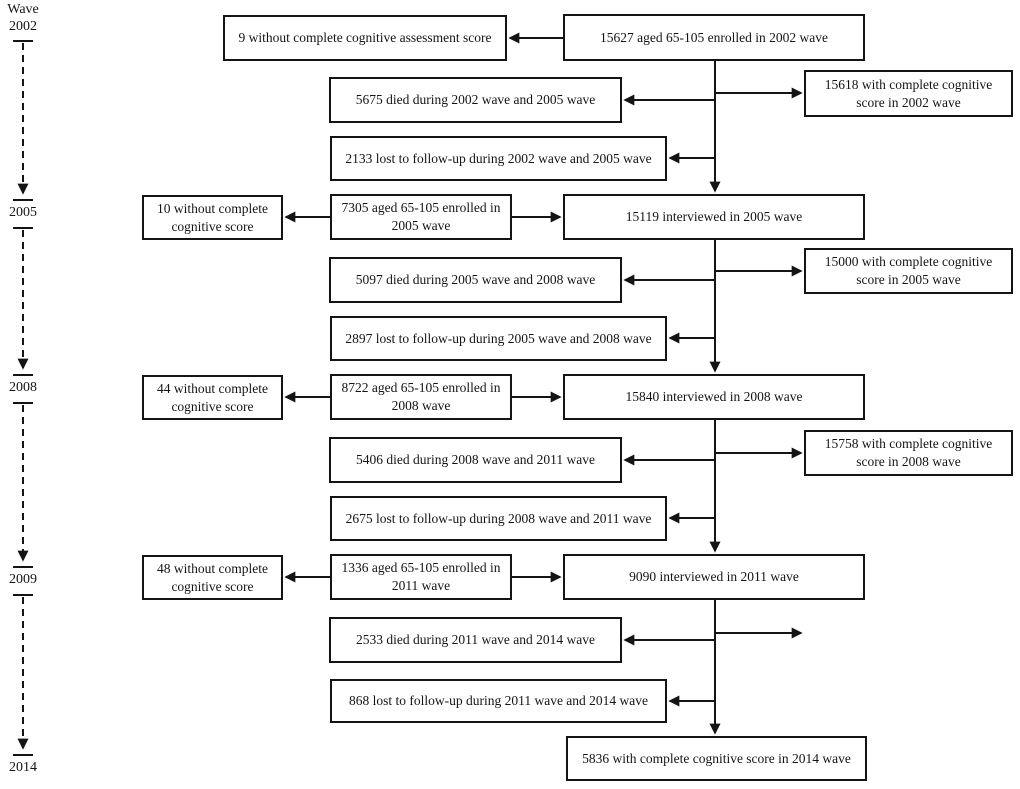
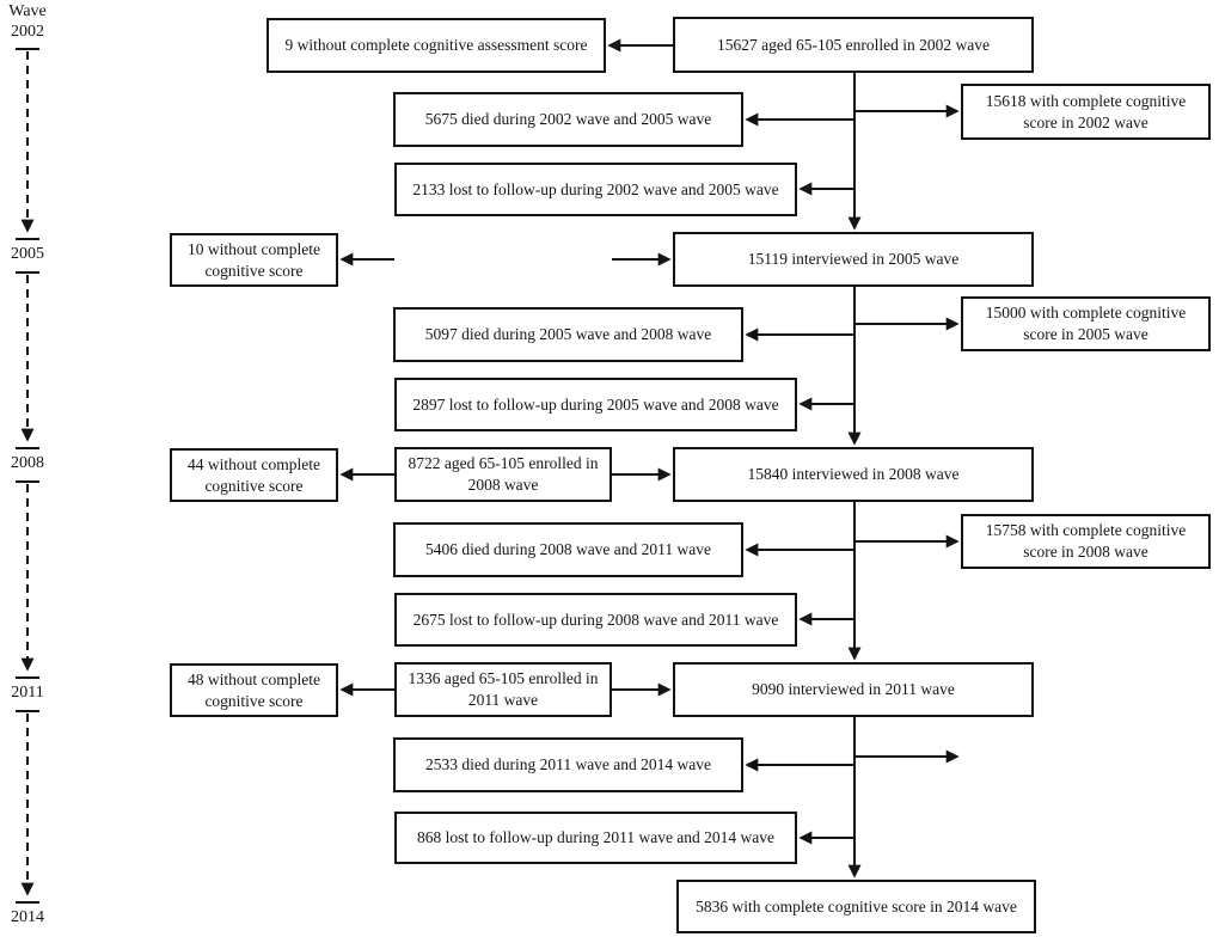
  Wave
  2002
  2005
  2008
- 2009
+ 2011
  2014
  9 without complete cognitive assessment score
  15627 aged 65-105 enrolled in 2002 wave
  15618 with complete cognitive score in 2002 wave
  5675 died during 2002 wave and 2005 wave
  2133 lost to follow-up during 2002 wave and 2005 wave
  10 without complete cognitive score
- 7305 aged 65-105 enrolled in 2005 wave
  15119 interviewed in 2005 wave
  15000 with complete cognitive score in 2005 wave
  5097 died during 2005 wave and 2008 wave
  2897 lost to follow-up during 2005 wave and 2008 wave
  44 without complete cognitive score
  8722 aged 65-105 enrolled in 2008 wave
  15840 interviewed in 2008 wave
  15758 with complete cognitive score in 2008 wave
  5406 died during 2008 wave and 2011 wave
  2675 lost to follow-up during 2008 wave and 2011 wave
  48 without complete cognitive score
  1336 aged 65-105 enrolled in 2011 wave
  9090 interviewed in 2011 wave
  2533 died during 2011 wave and 2014 wave
  868 lost to follow-up during 2011 wave and 2014 wave
  5836 with complete cognitive score in 2014 wave
